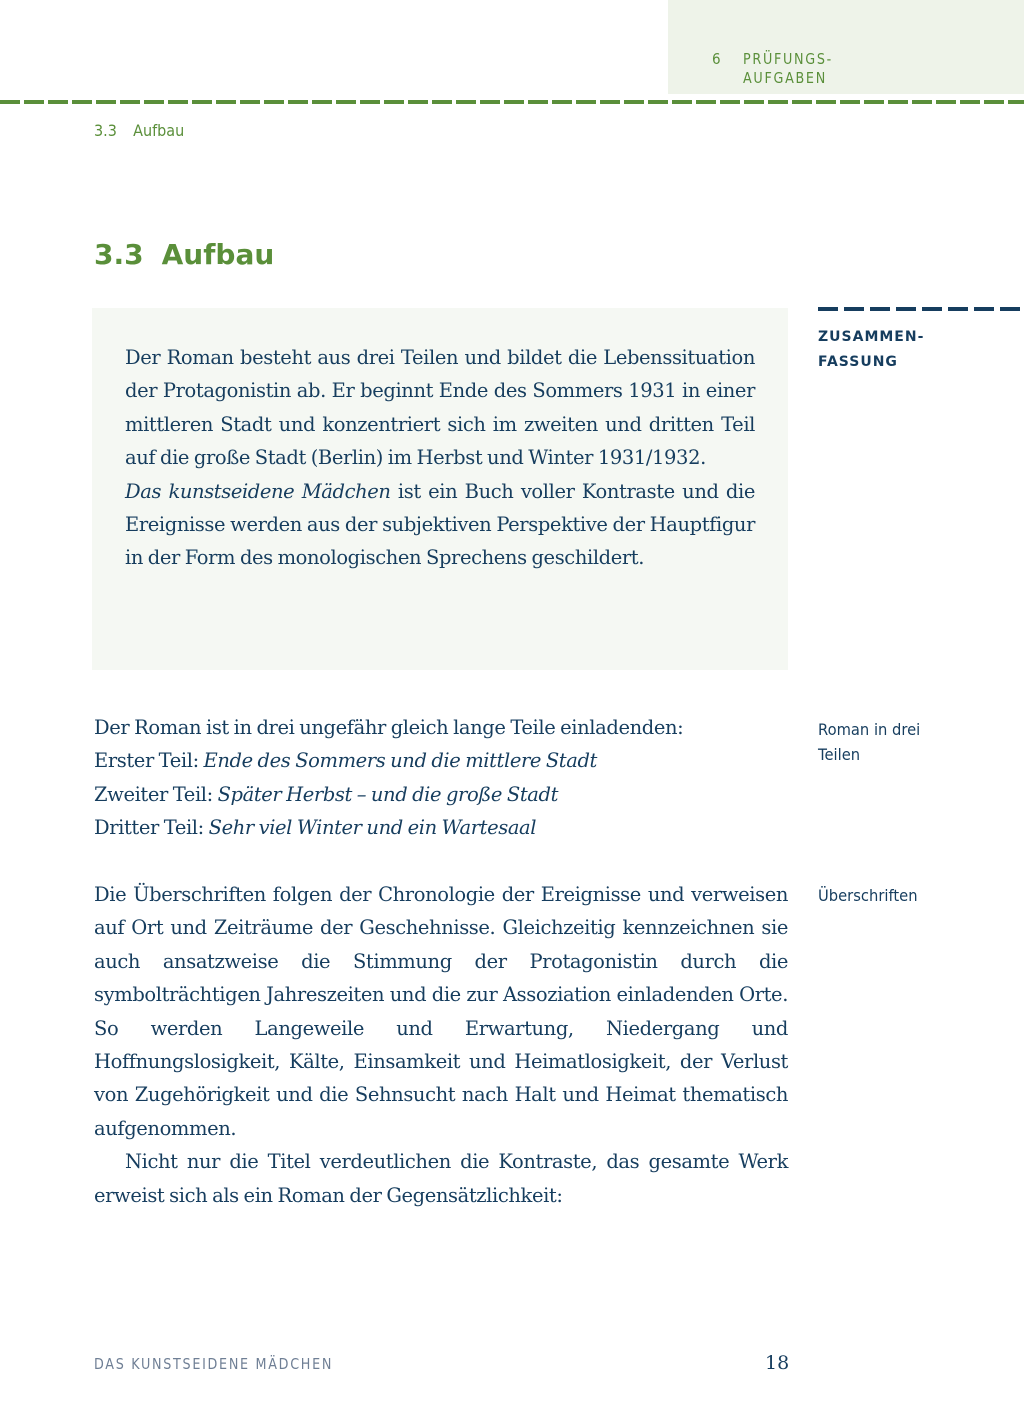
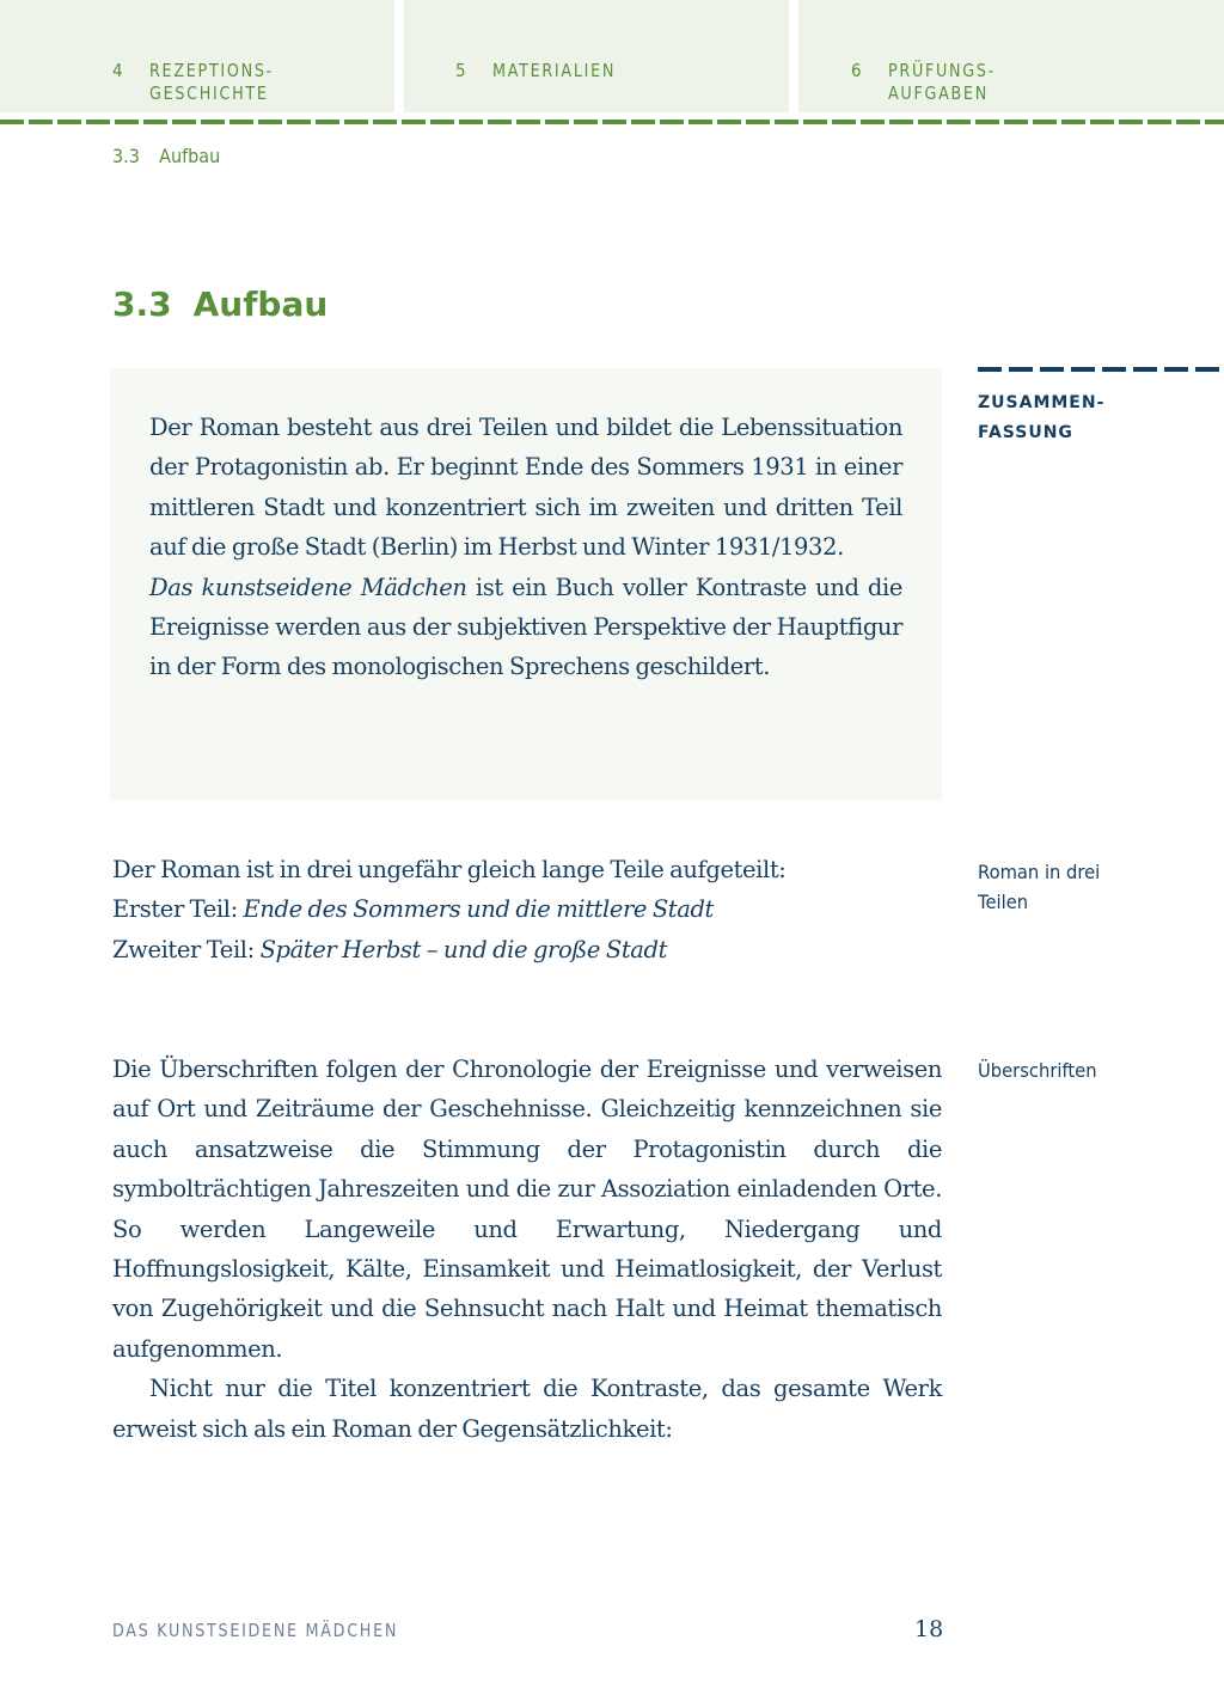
+ 4
+ REZEPTIONS-
+ GESCHICHTE
+ 5
+ MATERIALIEN
  6
  PRÜFUNGS-
  AUFGABEN
  3.3 Aufbau
  3.3 Aufbau
  ZUSAMMEN-
  FASSUNG
  Der Roman besteht aus drei Teilen und bildet die Lebenssituation der Protagonistin ab. Er beginnt Ende des Sommers 1931 in einer mittleren Stadt und konzentriert sich im zweiten und dritten Teil auf die große Stadt (Berlin) im Herbst und Winter 1931/1932.
  Das kunstseidene Mädchen ist ein Buch voller Kontraste und die Ereignisse werden aus der subjektiven Perspektive der Hauptfigur in der Form des monologischen Sprechens geschildert.
  Roman in drei
  Teilen
- Der Roman ist in drei ungefähr gleich lange Teile einladenden:
+ Der Roman ist in drei ungefähr gleich lange Teile aufgeteilt:
  Erster Teil: Ende des Sommers und die mittlere Stadt
  Zweiter Teil: Später Herbst – und die große Stadt
- Dritter Teil: Sehr viel Winter und ein Wartesaal
  Überschriften
  Die Überschriften folgen der Chronologie der Ereignisse und verweisen auf Ort und Zeiträume der Geschehnisse. Gleichzeitig kennzeichnen sie auch ansatzweise die Stimmung der Protagonistin durch die symbolträchtigen Jahreszeiten und die zur Assoziation einladenden Orte. So werden Langeweile und Erwartung, Niedergang und Hoffnungslosigkeit, Kälte, Einsamkeit und Heimatlosigkeit, der Verlust von Zugehörigkeit und die Sehnsucht nach Halt und Heimat thematisch aufgenommen.
- Nicht nur die Titel verdeutlichen die Kontraste, das gesamte Werk erweist sich als ein Roman der Gegensätzlichkeit:
+ Nicht nur die Titel konzentriert die Kontraste, das gesamte Werk erweist sich als ein Roman der Gegensätzlichkeit:
  DAS KUNSTSEIDENE MÄDCHEN
  18
